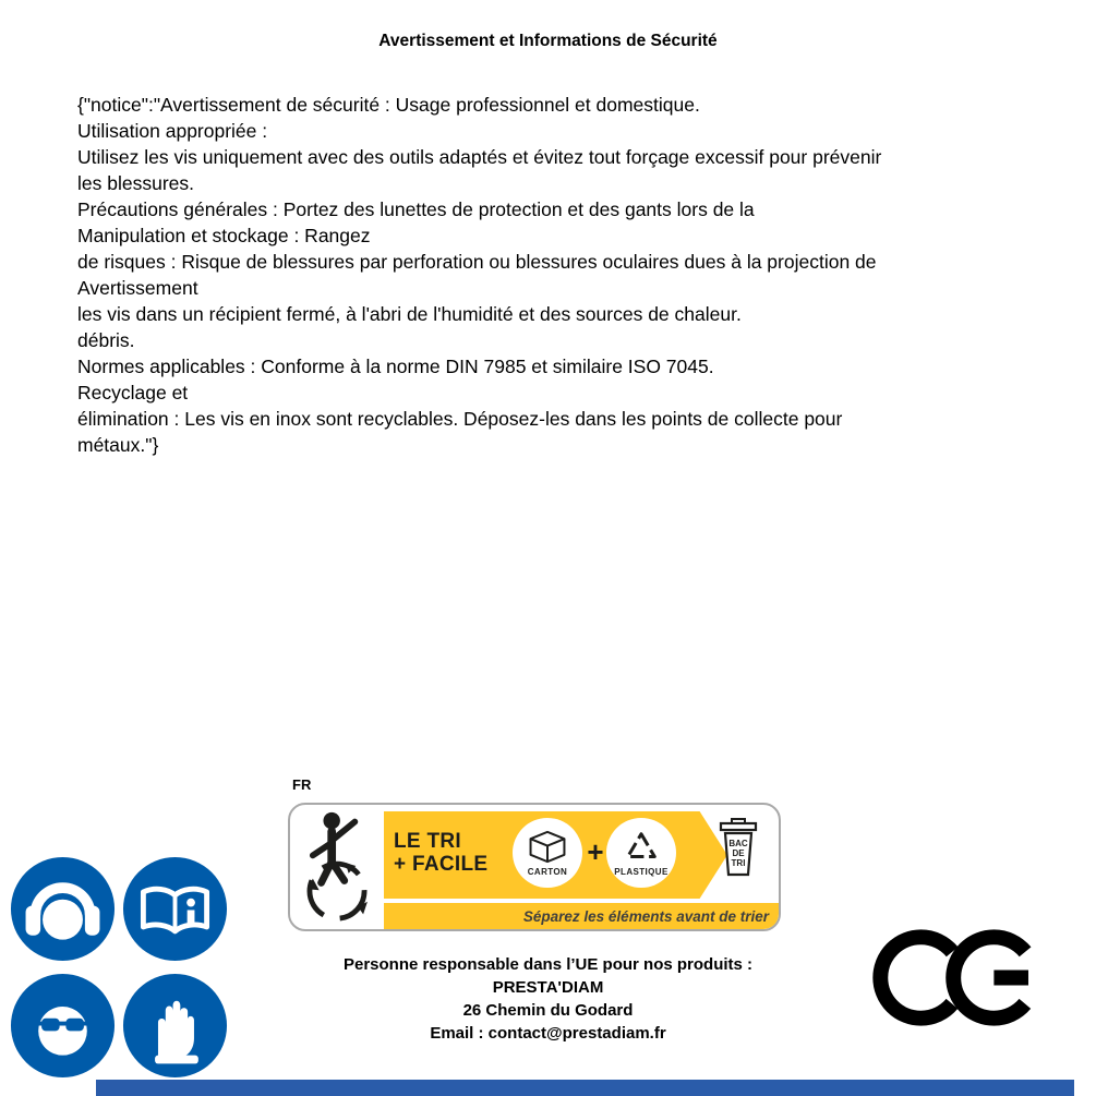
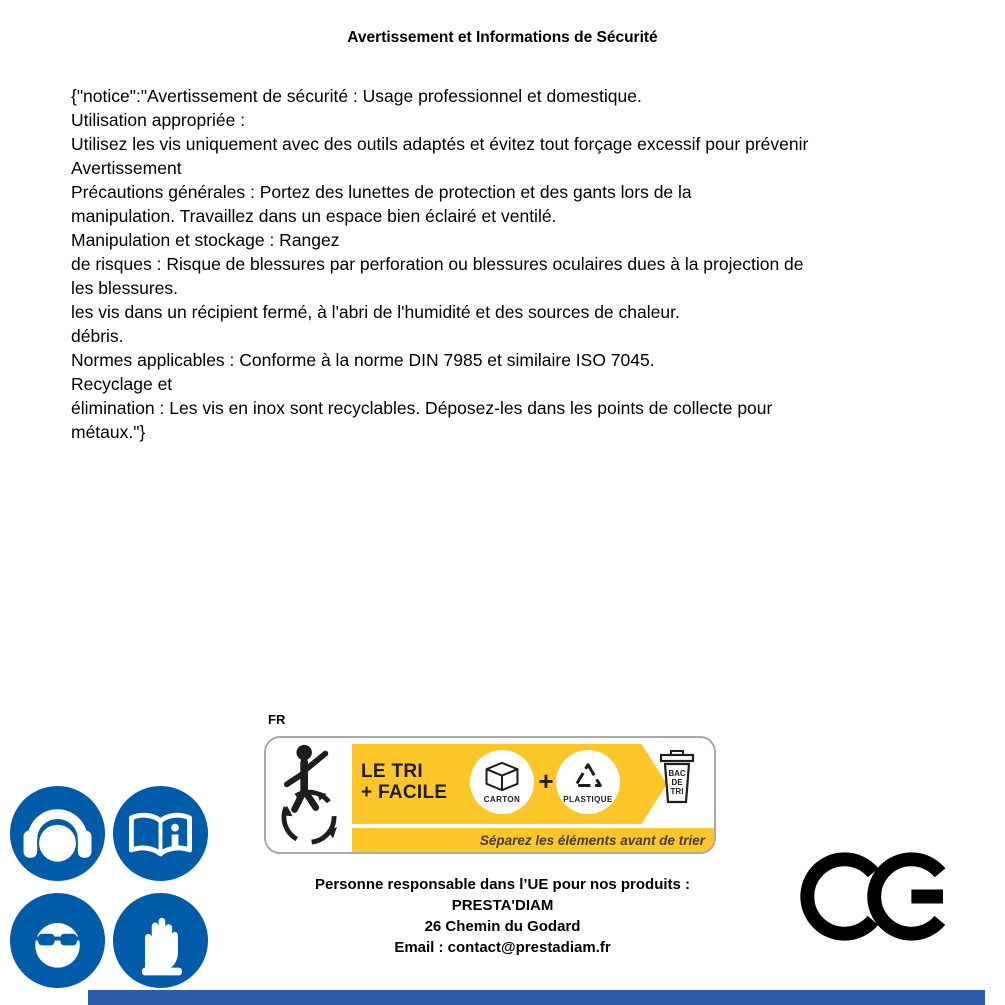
  Avertissement et Informations de Sécurité
  {"notice":"Avertissement de sécurité : Usage professionnel et domestique.
  Utilisation appropriée :
  Utilisez les vis uniquement avec des outils adaptés et évitez tout forçage excessif pour prévenir
- les blessures.
+ Avertissement
  Précautions générales : Portez des lunettes de protection et des gants lors de la
+ manipulation. Travaillez dans un espace bien éclairé et ventilé.
  Manipulation et stockage : Rangez
  de risques : Risque de blessures par perforation ou blessures oculaires dues à la projection de
- Avertissement
+ les blessures.
  les vis dans un récipient fermé, à l'abri de l'humidité et des sources de chaleur.
  débris.
  Normes applicables : Conforme à la norme DIN 7985 et similaire ISO 7045.
  Recyclage et
  élimination : Les vis en inox sont recyclables. Déposez-les dans les points de collecte pour
  métaux."}
  FR
  LE TRI
  + FACILE
  CARTON
  +
  PLASTIQUE
  BAC
  DE
  TRI
  Séparez les éléments avant de trier
  Personne responsable dans l’UE pour nos produits :
  PRESTA'DIAM
  26 Chemin du Godard
  Email : contact@prestadiam.fr
